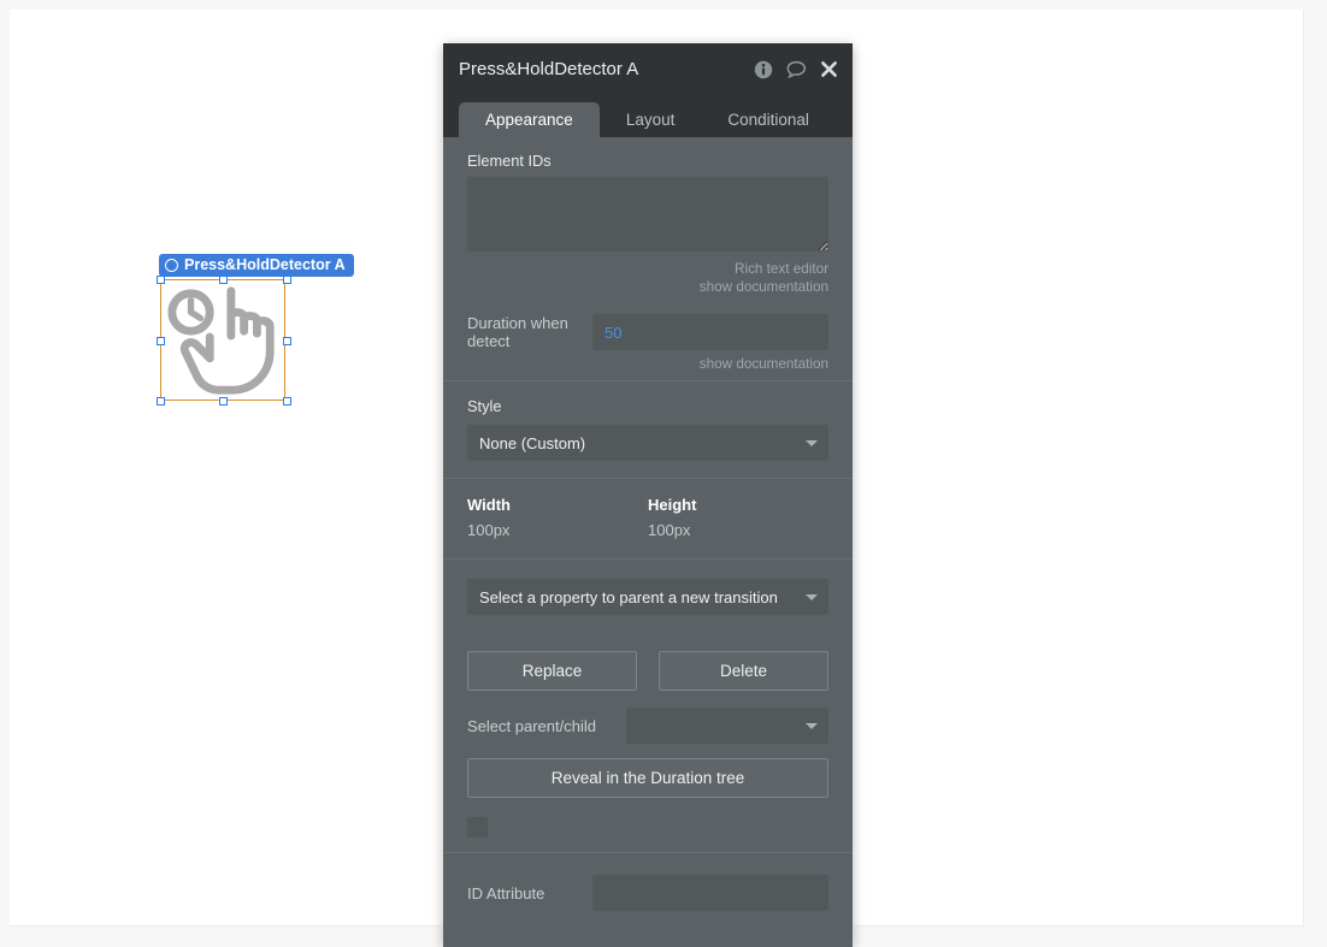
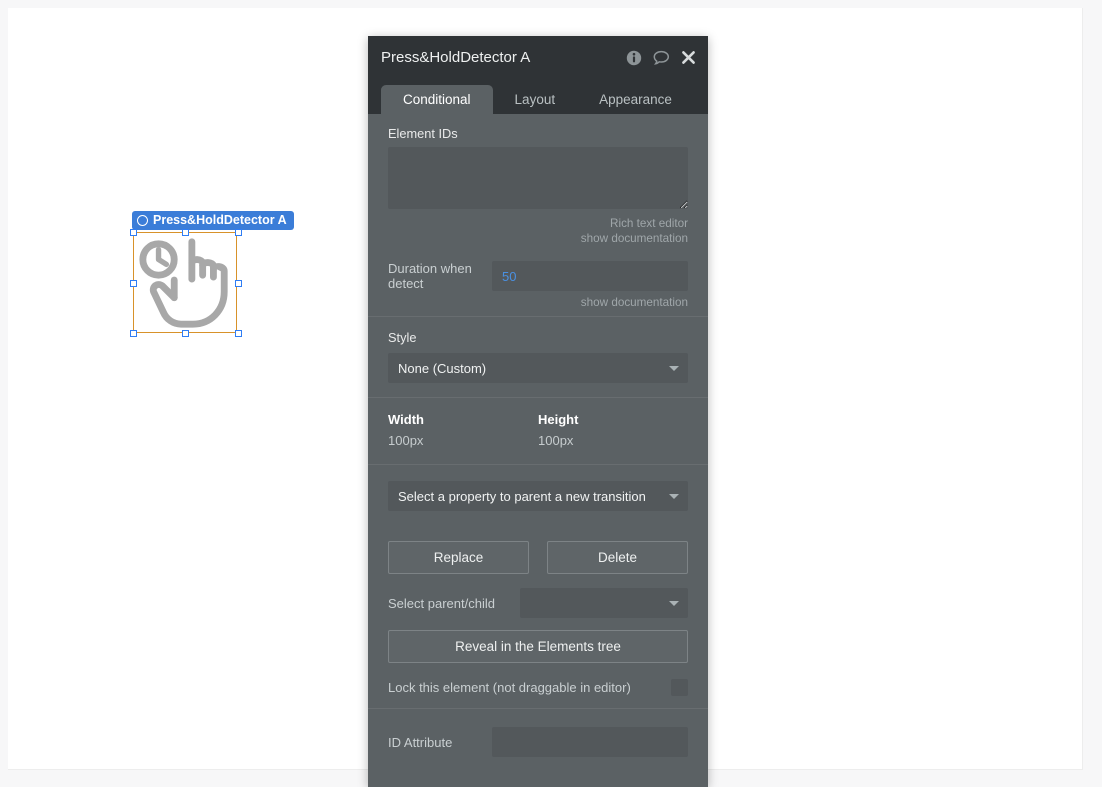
  Press&HoldDetector A
  Press&HoldDetector A
- Appearance
+ Conditional
  Layout
- Conditional
+ Appearance
  Element IDs
  Rich text editor
  show documentation
  Duration when detect
  50
  show documentation
  Style
  None (Custom)
  Width
  100px
  Height
  100px
  Select a property to parent a new transition
  Replace
  Delete
  Select parent/child
- Reveal in the Duration tree
+ Reveal in the Elements tree
+ Lock this element (not draggable in editor)
  ID Attribute
